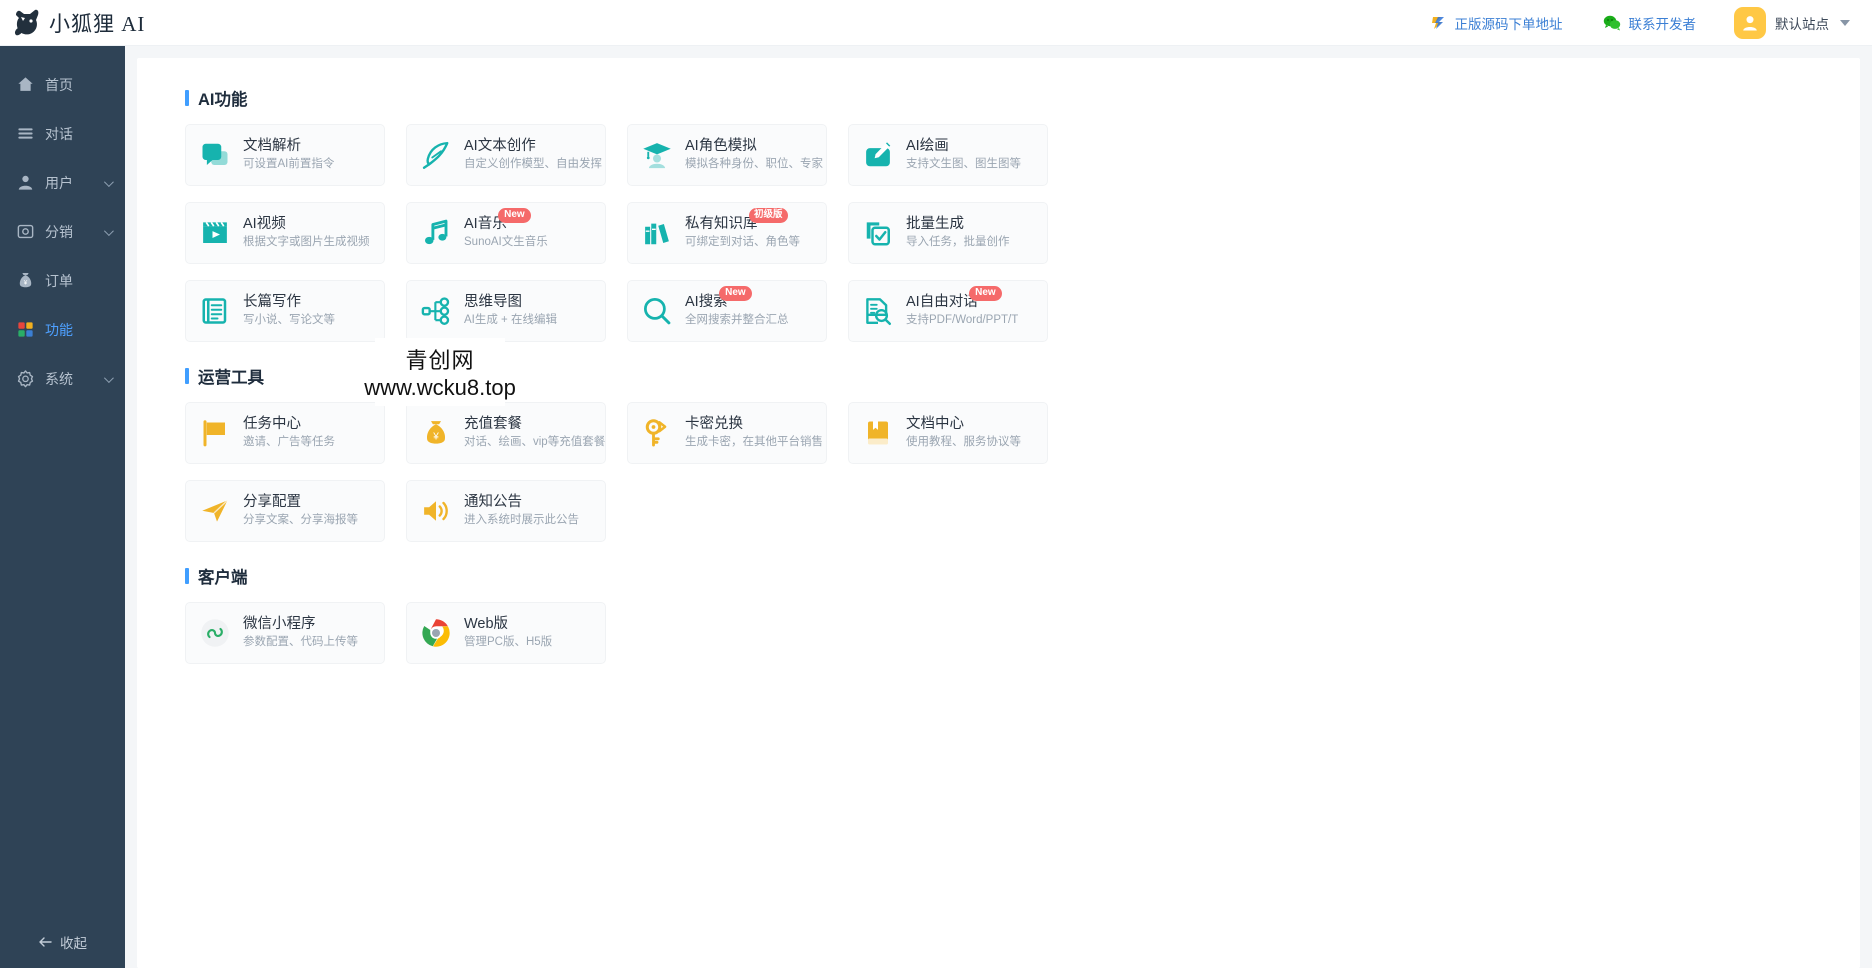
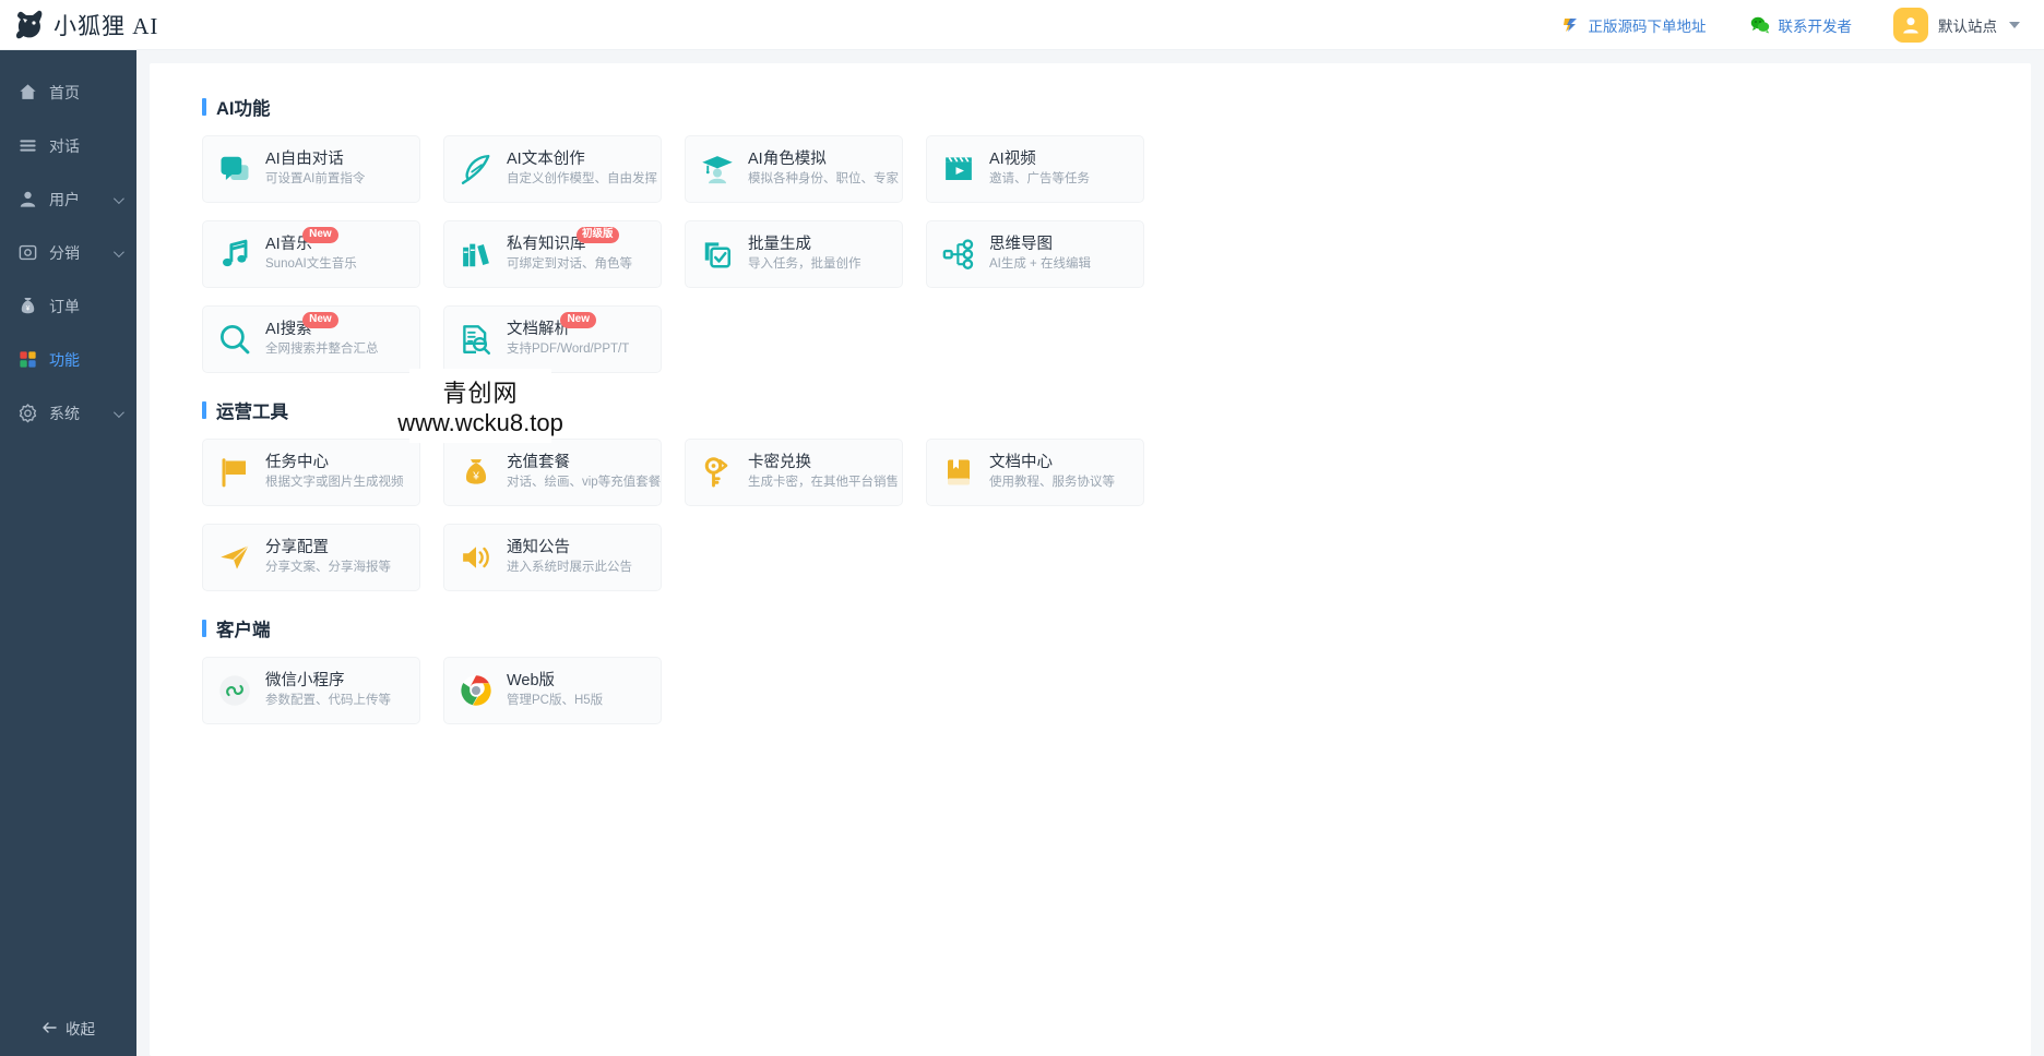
  小狐狸 AI
  正版源码下单地址
  联系开发者
  默认站点
  首页
  对话
  用户
  分销
  订单
  功能
  系统
  收起
  AI功能
- 文档解析
+ AI自由对话
  可设置AI前置指令
  AI文本创作
  自定义创作模型、自由发挥
  AI角色模拟
  模拟各种身份、职位、专家
- AI绘画
- 支持文生图、图生图等
  AI视频
- 根据文字或图片生成视频
+ 邀请、广告等任务
  AI音乐
  New
  SunoAI文生音乐
  私有知识库
  初级版
  可绑定到对话、角色等
  批量生成
  导入任务，批量创作
- 长篇写作
- 写小说、写论文等
  思维导图
  AI生成 + 在线编辑
  AI搜索
  New
  全网搜索并整合汇总
- AI自由对话
+ 文档解析
  New
  支持PDF/Word/PPT/T
  运营工具
  任务中心
- 邀请、广告等任务
+ 根据文字或图片生成视频
  ¥
  充值套餐
  对话、绘画、vip等充值套餐
  卡密兑换
  生成卡密，在其他平台销售
  文档中心
  使用教程、服务协议等
  分享配置
  分享文案、分享海报等
  通知公告
  进入系统时展示此公告
  客户端
  微信小程序
  参数配置、代码上传等
  Web版
  管理PC版、H5版
  青创网
  www.wcku8.top
